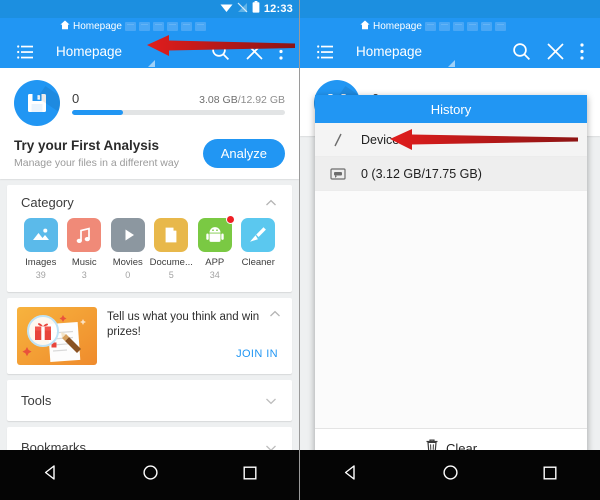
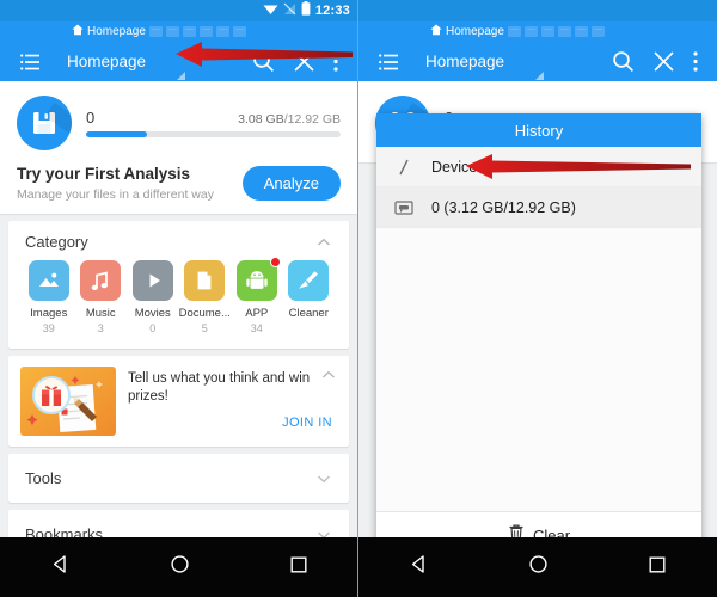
  12:33
  Homepage
  Homepage
  0
  3.08 GB/12.92 GB
  Try your First Analysis
  Manage your files in a different way
  Analyze
  Category
  Images
  39
  Music
  3
  Movies
  0
  Docume...
  5
  APP
  34
  Cleaner
  Tell us what you think and win prizes!
  JOIN IN
  Tools
  Bookmarks
  Homepage
  Homepage
  History
  Devic
- 0 (3.12 GB/17.75 GB)
+ 0 (3.12 GB/12.92 GB)
  Clear
